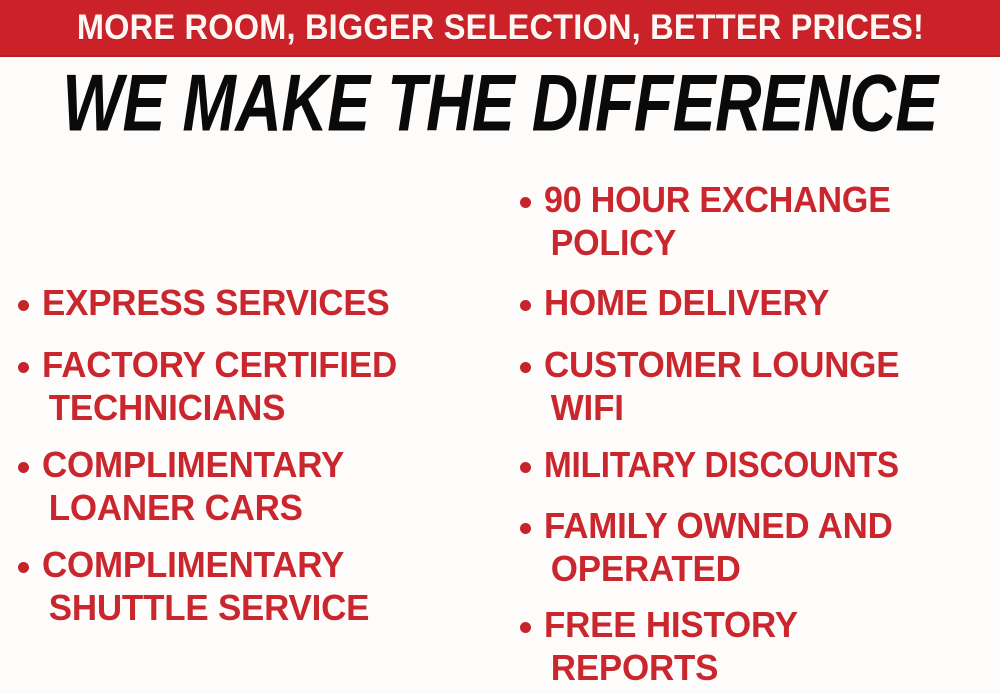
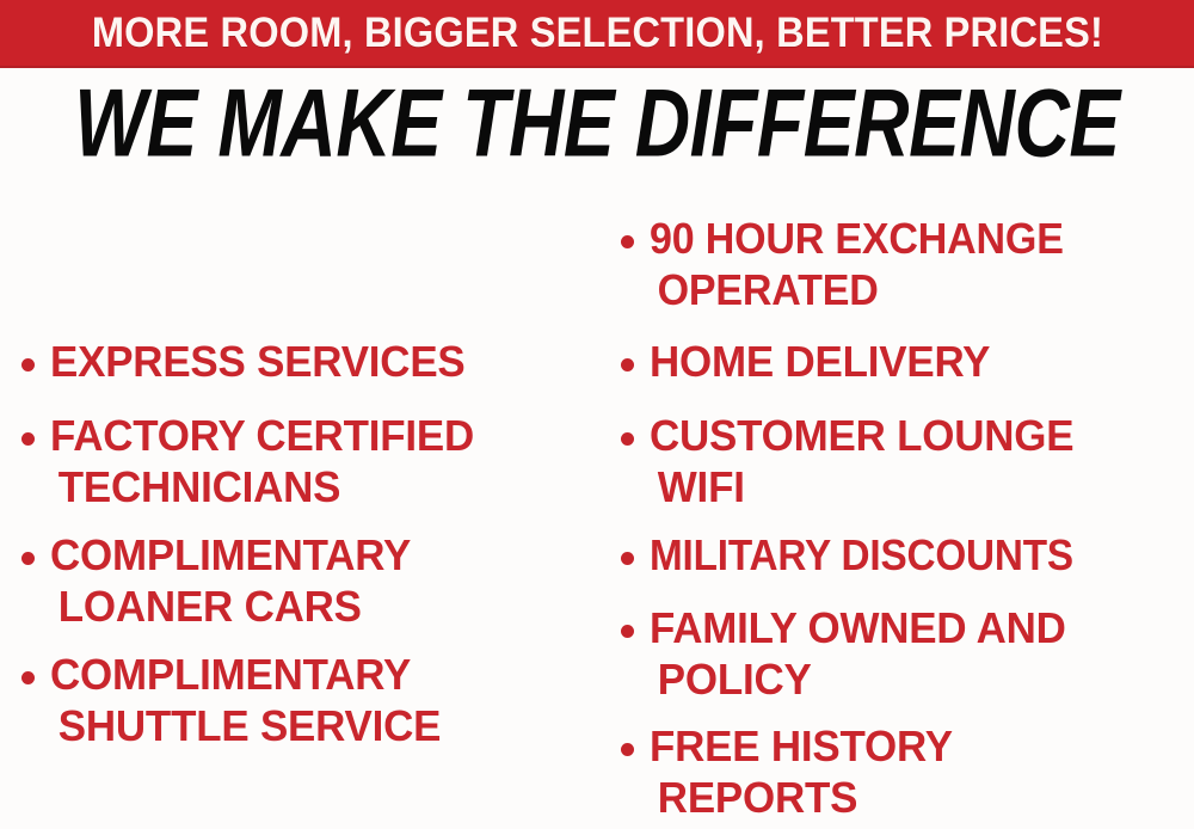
  MORE ROOM, BIGGER SELECTION, BETTER PRICES!
  WE MAKE THE DIFFERENCE
  EXPRESS SERVICES
  FACTORY CERTIFIED
  TECHNICIANS
  COMPLIMENTARY
  LOANER CARS
  COMPLIMENTARY
  SHUTTLE SERVICE
  90 HOUR EXCHANGE
- POLICY
+ OPERATED
  HOME DELIVERY
  CUSTOMER LOUNGE
  WIFI
  MILITARY DISCOUNTS
  FAMILY OWNED AND
- OPERATED
+ POLICY
  FREE HISTORY
  REPORTS
